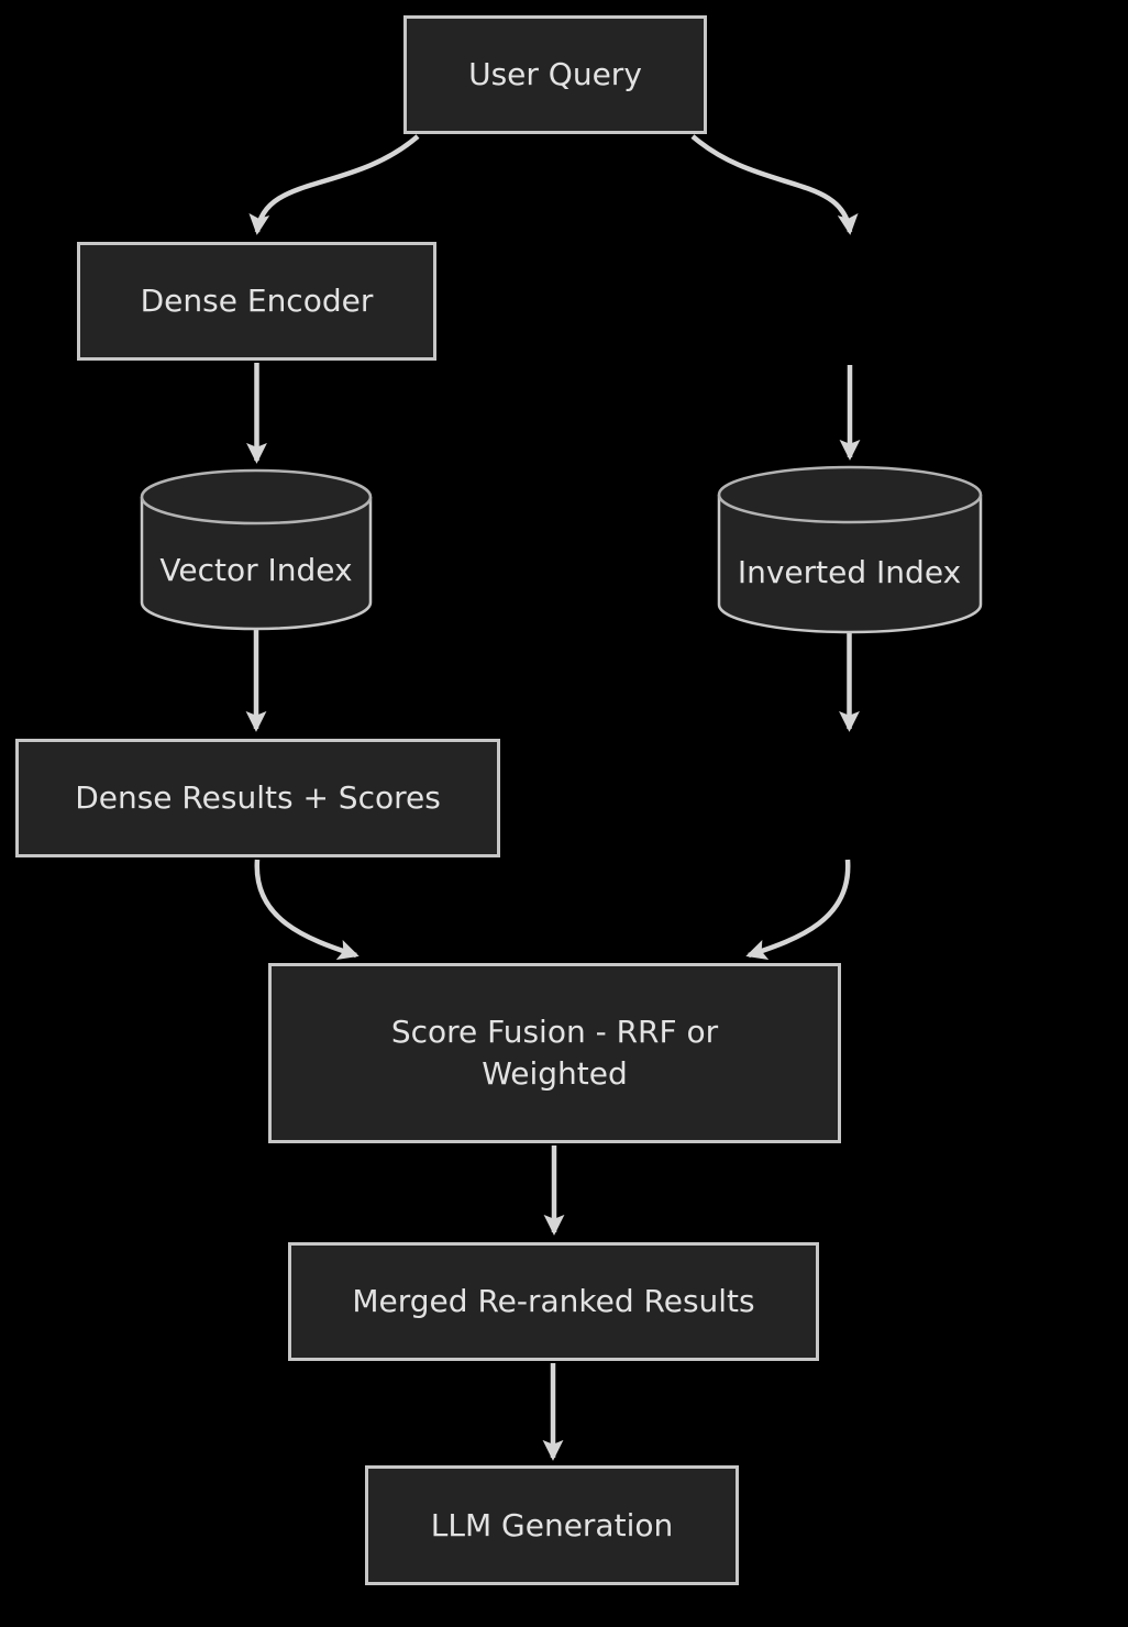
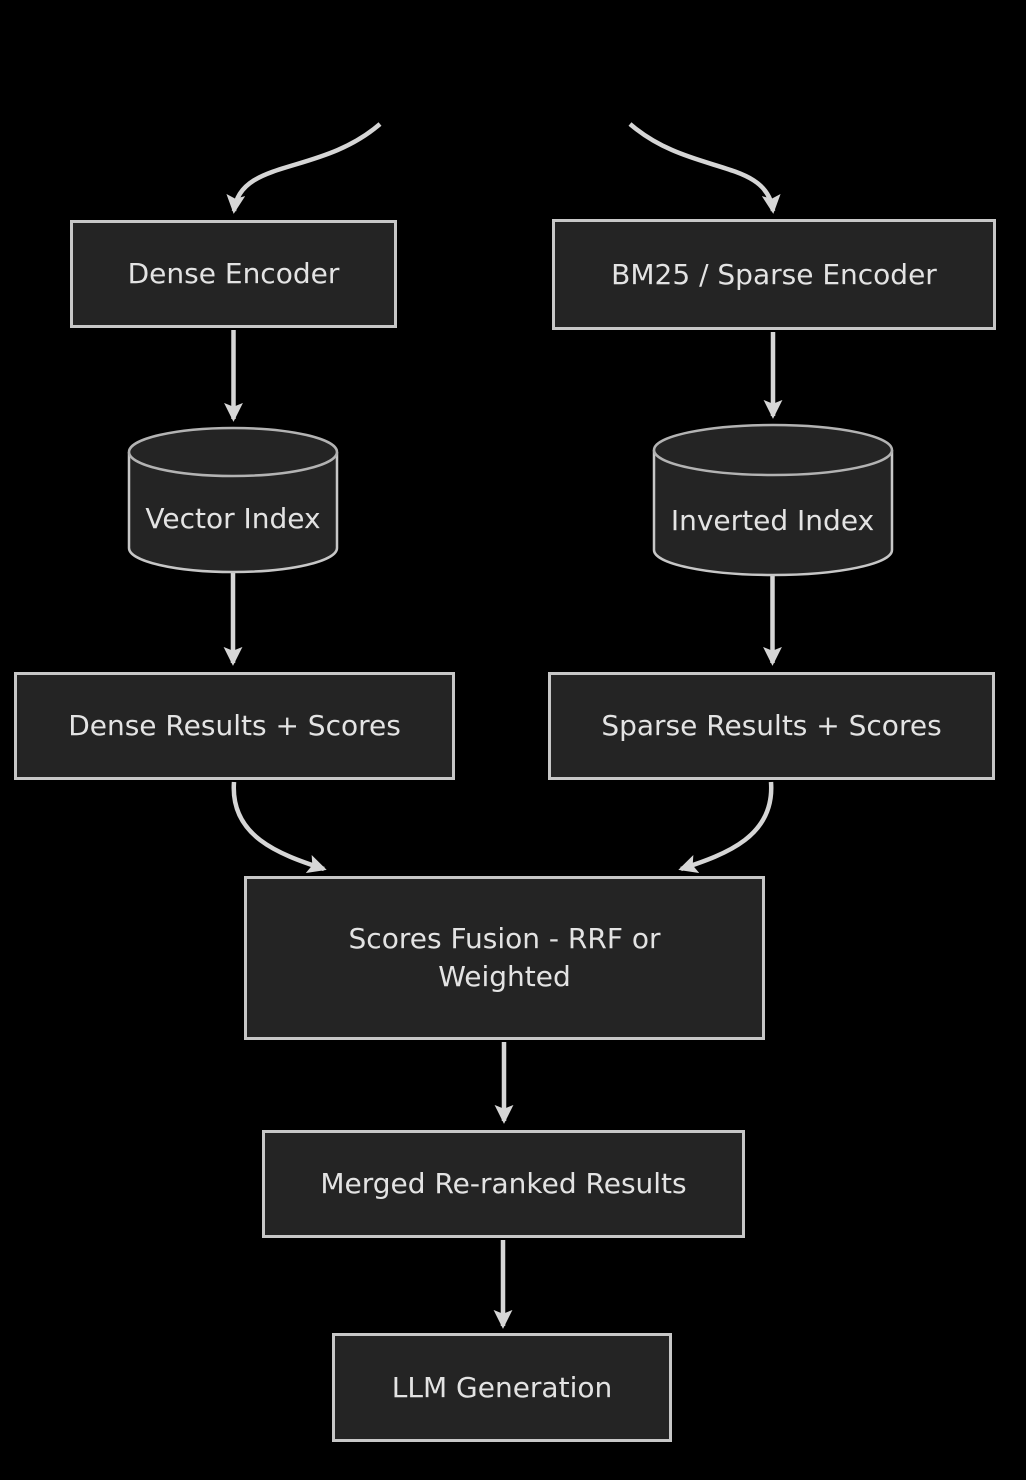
- User Query
  Dense Encoder
+ BM25 / Sparse Encoder
  Dense Results + Scores
+ Sparse Results + Scores
- Score Fusion - RRF or Weighted
+ Scores Fusion - RRF or Weighted
  Merged Re-ranked Results
  LLM Generation
  Vector Index
  Inverted Index
